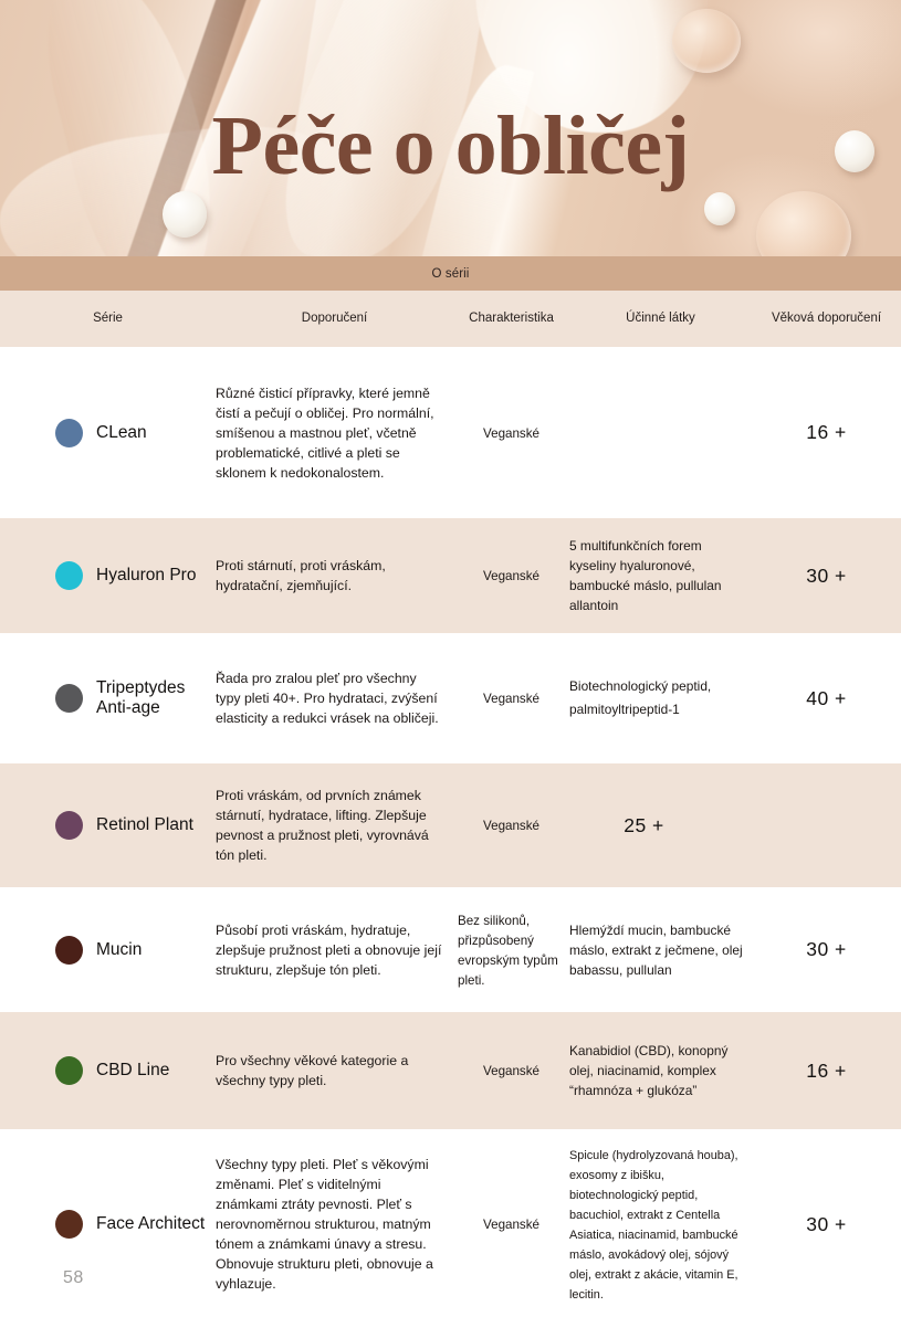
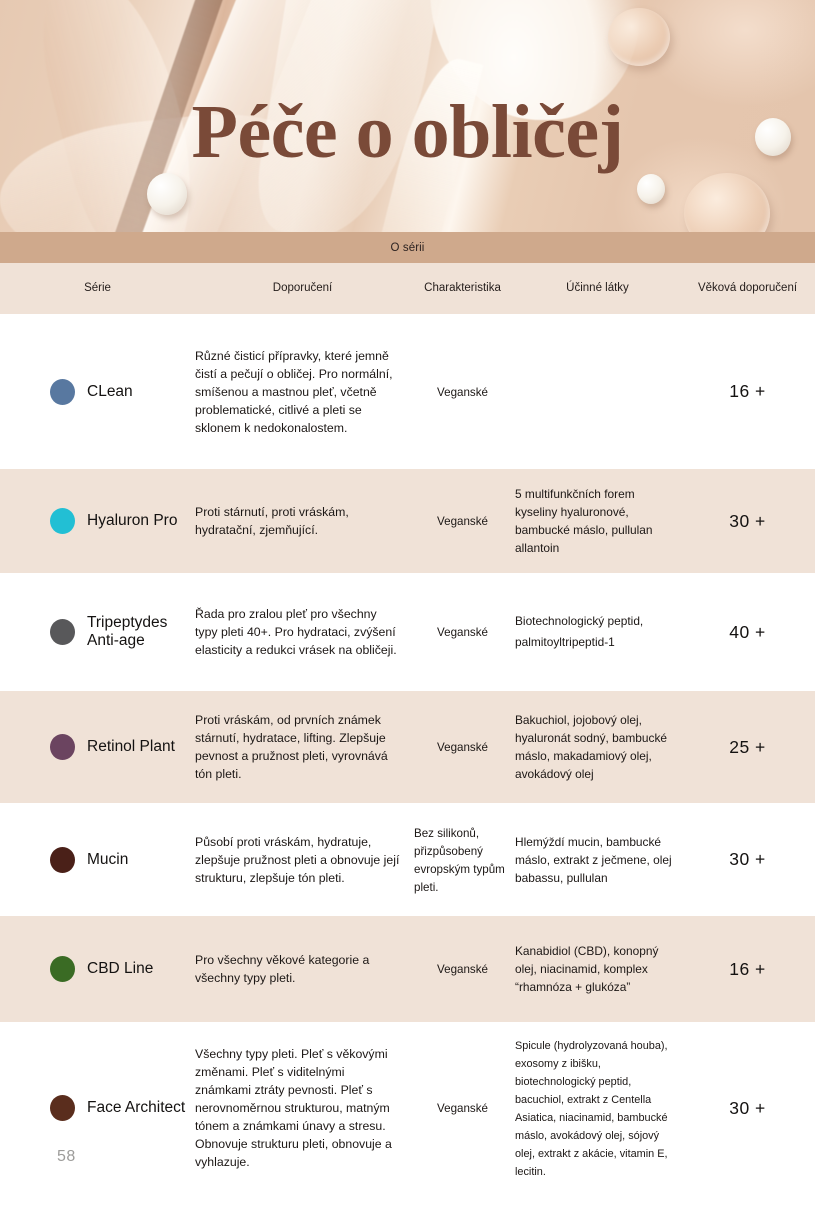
  Péče o obličej
  O sérii
  Série
  Doporučení
  Charakteristika
  Účinné látky
  Věková doporučení
  CLean
  Různé čisticí přípravky, které jemně čistí a pečují o obličej. Pro normální, smíšenou a mastnou pleť, včetně problematické, citlivé a pleti se sklonem k nedokonalostem.
  Veganské
  16 +
  Hyaluron Pro
  Proti stárnutí, proti vráskám, hydratační, zjemňující.
  Veganské
  5 multifunkčních forem kyseliny hyaluronové, bambucké máslo, pullulan allantoin
  30 +
  Tripeptydes Anti-age
  Řada pro zralou pleť pro všechny typy pleti 40+. Pro hydrataci, zvýšení elasticity a redukci vrásek na obličeji.
  Veganské
  Biotechnologický peptid, palmitoyltripeptid-1
  40 +
  Retinol Plant
  Proti vráskám, od prvních známek stárnutí, hydratace, lifting. Zlepšuje pevnost a pružnost pleti, vyrovnává tón pleti.
  Veganské
+ Bakuchiol, jojobový olej, hyaluronát sodný, bambucké máslo, makadamiový olej, avokádový olej
  25 +
  Mucin
  Působí proti vráskám, hydratuje, zlepšuje pružnost pleti a obnovuje její strukturu, zlepšuje tón pleti.
  Bez silikonů, přizpůsobený evropským typům pleti.
  Hlemýždí mucin, bambucké máslo, extrakt z ječmene, olej babassu, pullulan
  30 +
  CBD Line
  Pro všechny věkové kategorie a všechny typy pleti.
  Veganské
  Kanabidiol (CBD), konopný olej, niacinamid, komplex “rhamnóza + glukóza”
  16 +
  Face Architect
  Všechny typy pleti. Pleť s věkovými změnami. Pleť s viditelnými známkami ztráty pevnosti. Pleť s nerovnoměrnou strukturou, matným tónem a známkami únavy a stresu. Obnovuje strukturu pleti, obnovuje a vyhlazuje.
  Veganské
  Spicule (hydrolyzovaná houba), exosomy z ibišku, biotechnologický peptid, bacuchiol, extrakt z Centella Asiatica, niacinamid, bambucké máslo, avokádový olej, sójový olej, extrakt z akácie, vitamin E, lecitin.
  30 +
  58
